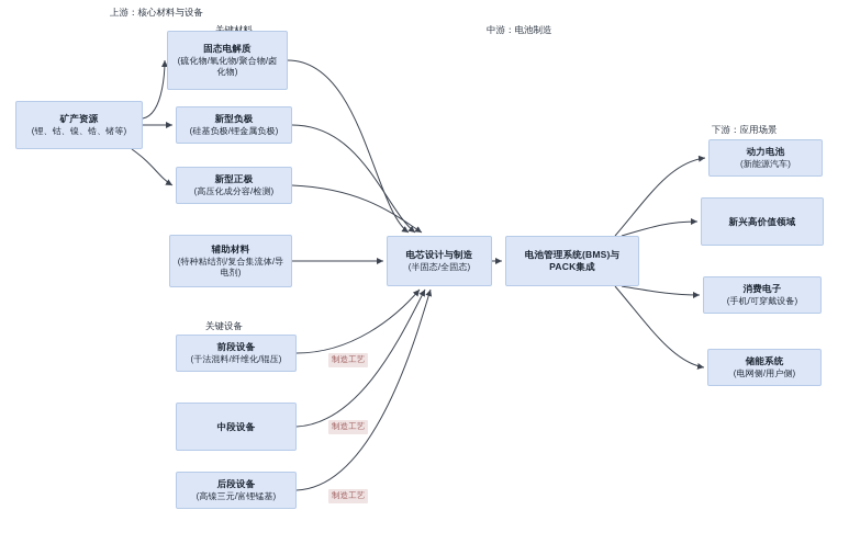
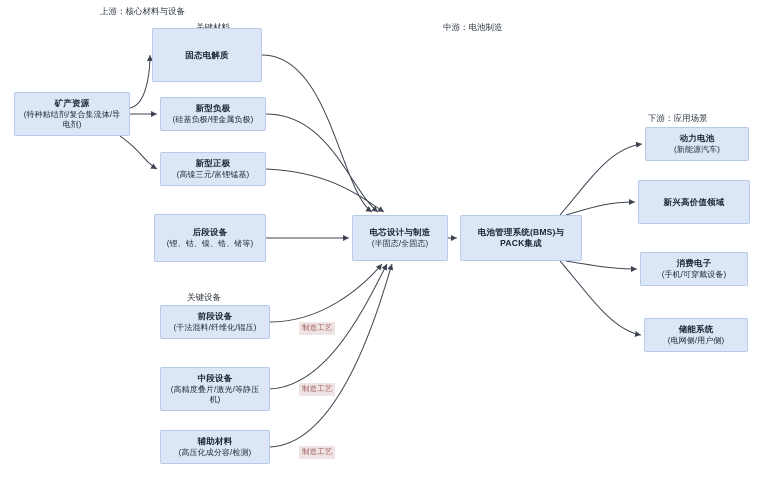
  上游：核心材料与设备
  关键材料
  中游：电池制造
  下游：应用场景
  关键设备
  矿产资源
- (锂、钴、镍、锆、锗等)
+ (特种粘结剂/复合集流体/导电剂)
  固态电解质
- (硫化物/氧化物/聚合物/卤化物)
  新型负极
  (硅基负极/锂金属负极)
  新型正极
- (高压化成分容/检测)
+ (高镍三元/富锂锰基)
- 辅助材料
+ 后段设备
- (特种粘结剂/复合集流体/导电剂)
+ (锂、钴、镍、锆、锗等)
  前段设备
  (干法混料/纤维化/辊压)
  中段设备
+ (高精度叠片/激光/等静压机)
- 后段设备
+ 辅助材料
- (高镍三元/富锂锰基)
+ (高压化成分容/检测)
  电芯设计与制造
  (半固态/全固态)
  电池管理系统(BMS)与PACK集成
  动力电池
  (新能源汽车)
  新兴高价值领域
  消费电子
  (手机/可穿戴设备)
  储能系统
  (电网侧/用户侧)
  制造工艺
  制造工艺
  制造工艺
